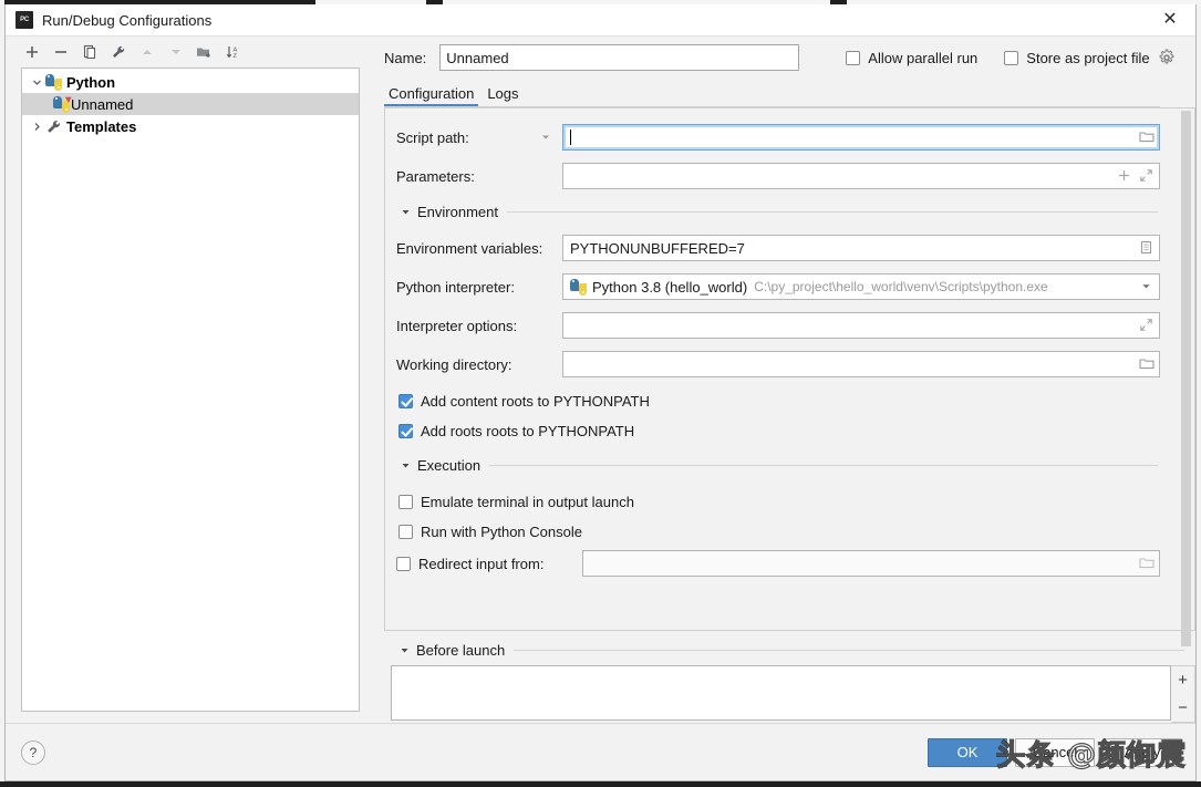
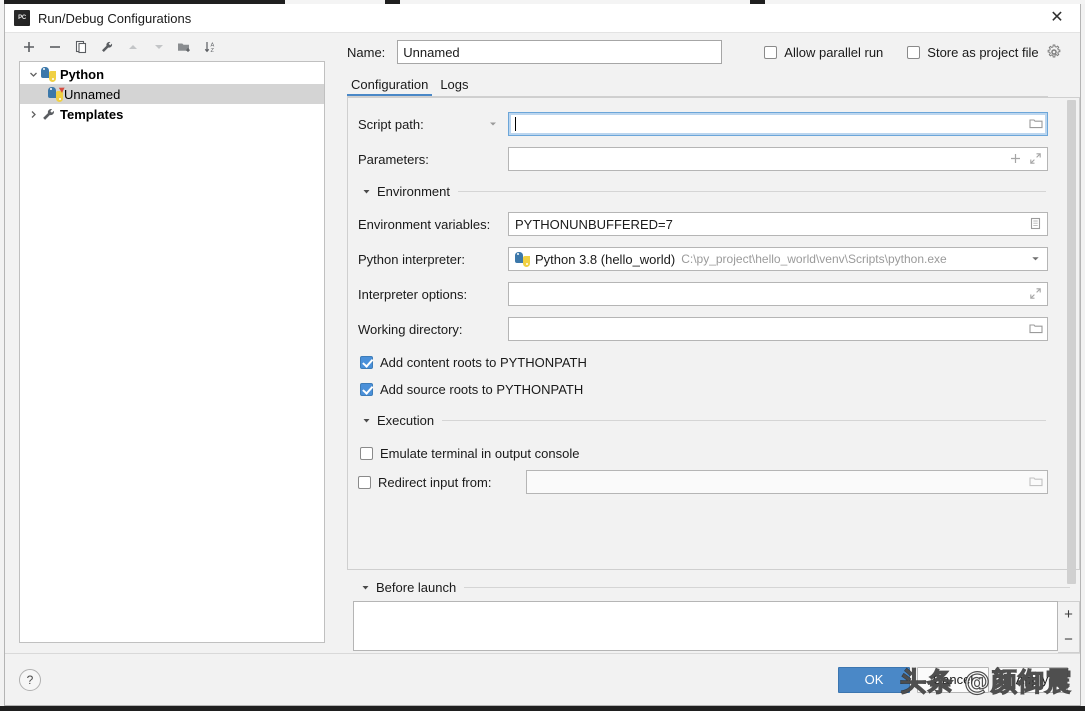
  Run/Debug Configurations
  ✕
  Python
  Unnamed
  Templates
  Name:
  Unnamed
  Allow parallel run
  Store as project file
  Configuration
  Logs
  Script path:
  Parameters:
  Environment
  Environment variables:
  PYTHONUNBUFFERED=7
  Python interpreter:
  Python 3.8 (hello_world)
  C:\py_project\hello_world\venv\Scripts\python.exe
  Interpreter options:
  Working directory:
  Add content roots to PYTHONPATH
- Add roots roots to PYTHONPATH
+ Add source roots to PYTHONPATH
  Execution
- Emulate terminal in output launch
+ Emulate terminal in output console
- Run with Python Console
  Redirect input from:
  Before launch
  +
  −
  ?
  OK
  Cancel
  Apply
  头条 @颜御震
